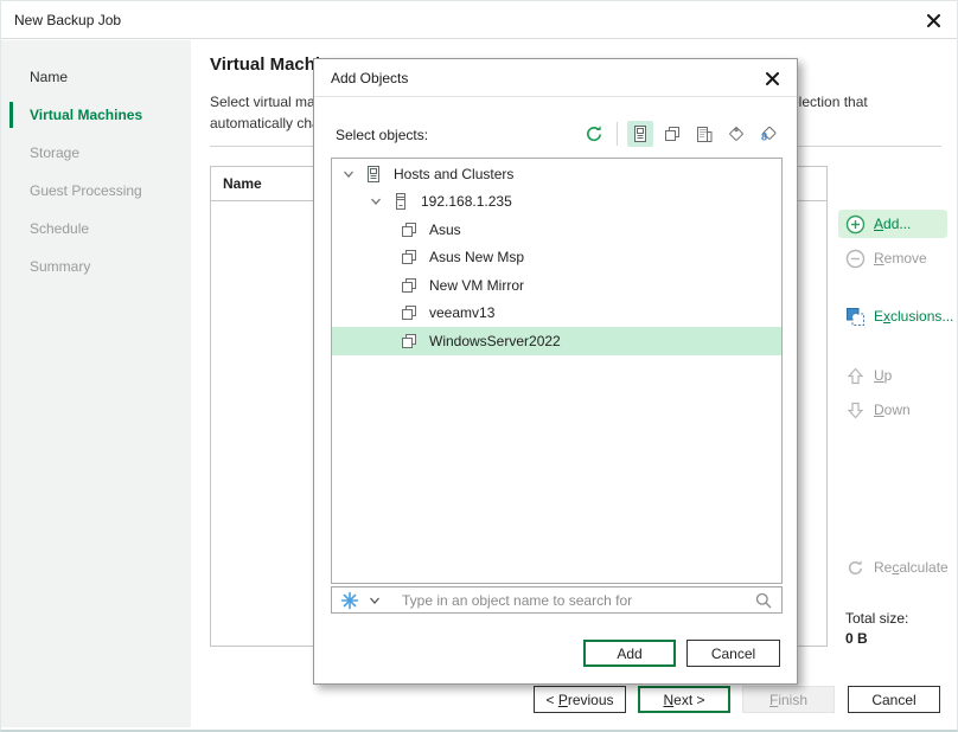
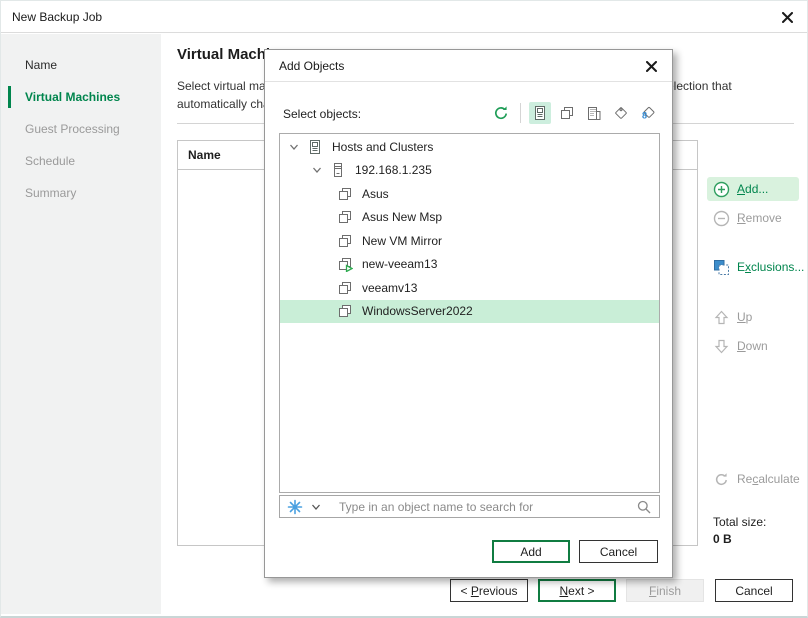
  New Backup Job
  Name
  Virtual Machines
- Storage
  Guest Processing
  Schedule
  Summary
  Virtual Mach
  Name
  Add...
  Remove
  Exclusions...
  Up
  Down
  Recalculate
  Total size:
  0 B
  < Previous
  Next >
  Finish
  Cancel
  Add Objects
  Select objects:
  8
  Hosts and Clusters
  192.168.1.235
  Asus
  Asus New Msp
  New VM Mirror
+ new-veeam13
  veeamv13
  WindowsServer2022
  Type in an object name to search for
  Add
  Cancel
